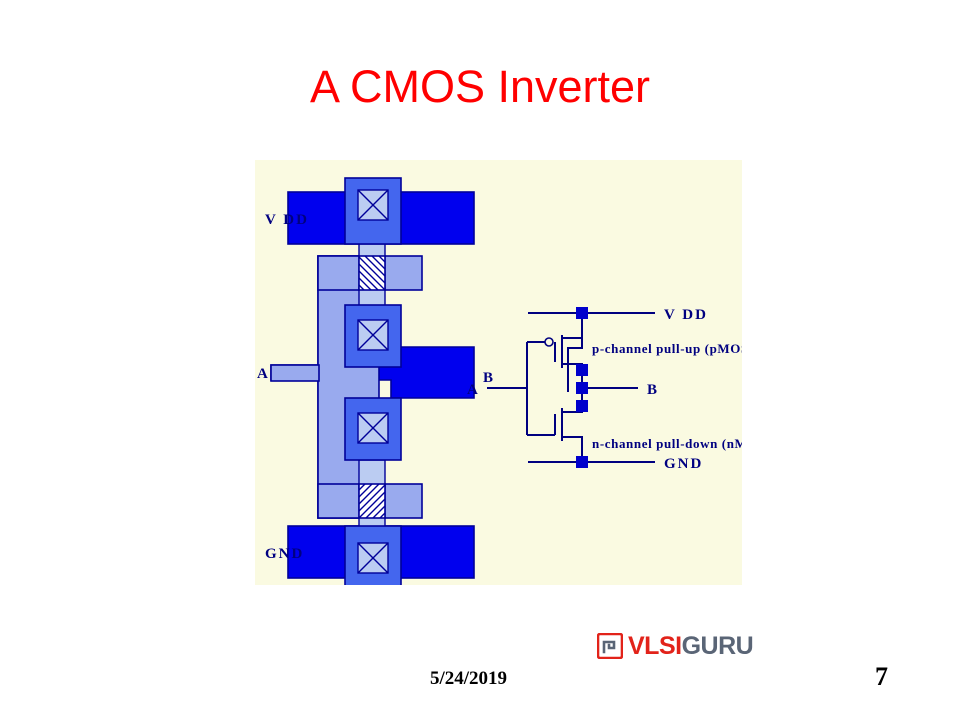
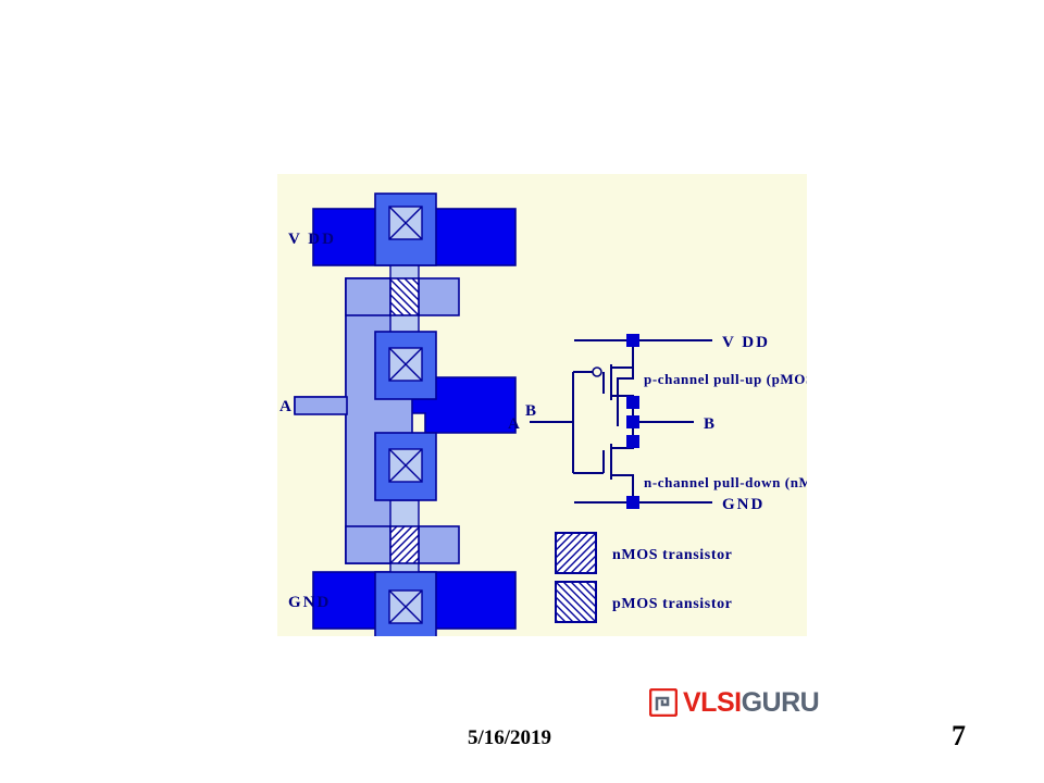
- A CMOS Inverter
  V DD
  GND
  A
  B
  V DD
  GND
  A
  B
  p-channel pull-up (pMO
  n-channel pull-down (nM
+ nMOS transistor
+ pMOS transistor
  VLSIGURU
- 5/24/2019
+ 5/16/2019
  7
